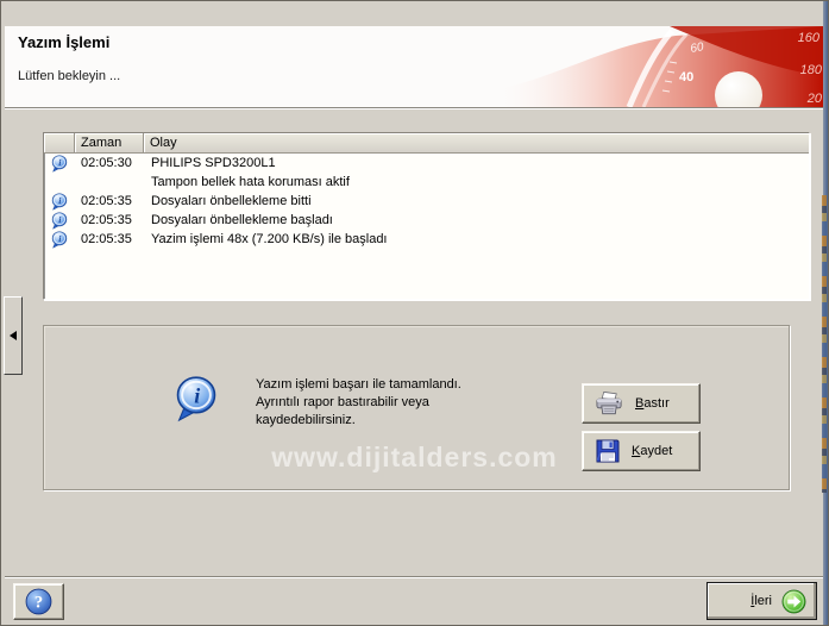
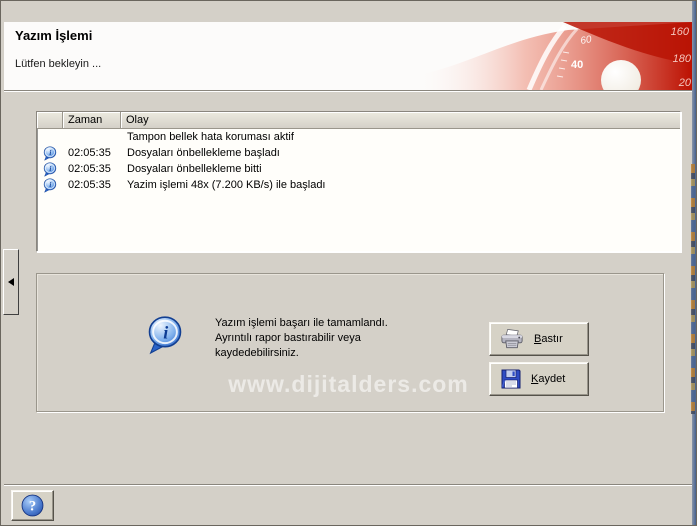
  40
  160
  180
  20
  Yazım İşlemi
  Lütfen bekleyin ...
  Zaman
  Olay
- 02:05:30
- PHILIPS SPD3200L1
  Tampon bellek hata koruması aktif
  02:05:35
- Dosyaları önbellekleme bitti
+ Dosyaları önbellekleme başladı
  02:05:35
- Dosyaları önbellekleme başladı
+ Dosyaları önbellekleme bitti
  02:05:35
  Yazim işlemi 48x (7.200 KB/s) ile başladı
  Yazım işlemi başarı ile tamamlandı.
  Ayrıntılı rapor bastırabilir veya
  kaydedebilirsiniz.
  Bastır
  Kaydet
  www.dijitalders.com
  ?
- İleri
